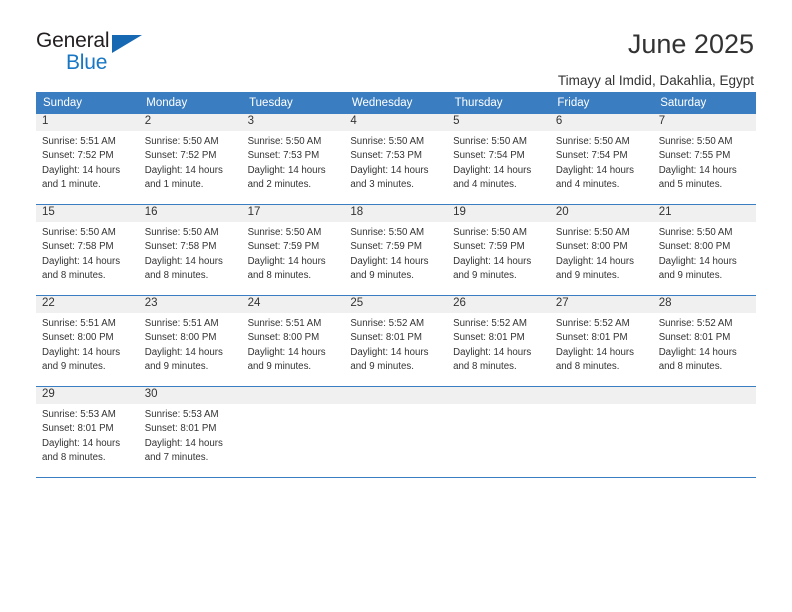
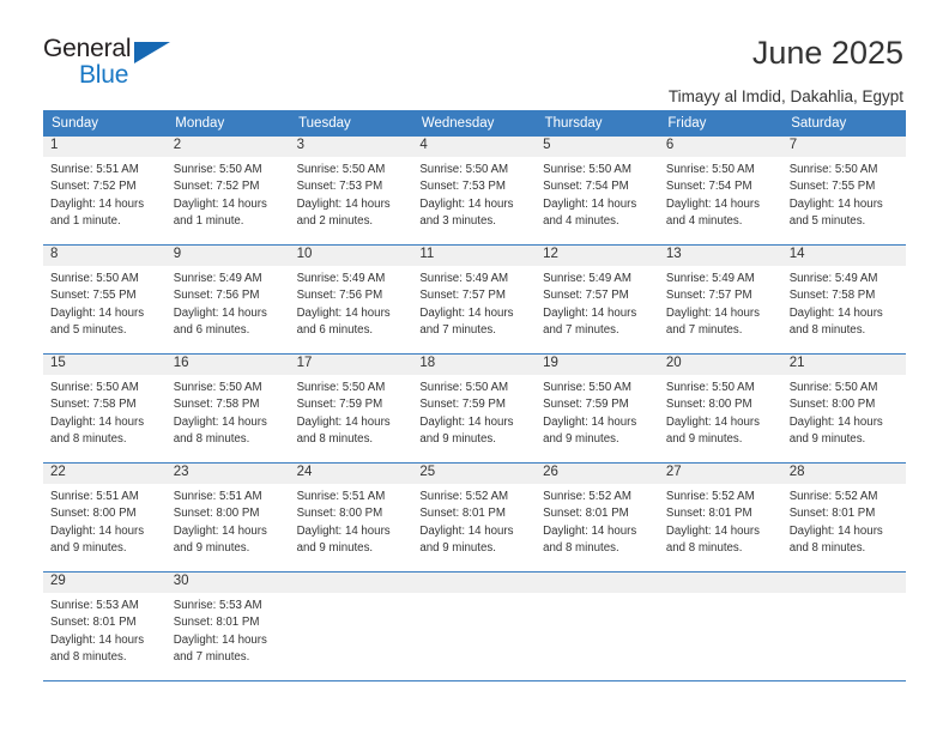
  General
  Blue
  June 2025
  Timayy al Imdid, Dakahlia, Egypt
  Sunday	Monday	Tuesday	Wednesday	Thursday	Friday	Saturday
  1Sunrise: 5:51 AMSunset: 7:52 PMDaylight: 14 hours and 1 minute.	2Sunrise: 5:50 AMSunset: 7:52 PMDaylight: 14 hours and 1 minute.	3Sunrise: 5:50 AMSunset: 7:53 PMDaylight: 14 hours and 2 minutes.	4Sunrise: 5:50 AMSunset: 7:53 PMDaylight: 14 hours and 3 minutes.	5Sunrise: 5:50 AMSunset: 7:54 PMDaylight: 14 hours and 4 minutes.	6Sunrise: 5:50 AMSunset: 7:54 PMDaylight: 14 hours and 4 minutes.	7Sunrise: 5:50 AMSunset: 7:55 PMDaylight: 14 hours and 5 minutes.
+ 8Sunrise: 5:50 AMSunset: 7:55 PMDaylight: 14 hours and 5 minutes.	9Sunrise: 5:49 AMSunset: 7:56 PMDaylight: 14 hours and 6 minutes.	10Sunrise: 5:49 AMSunset: 7:56 PMDaylight: 14 hours and 6 minutes.	11Sunrise: 5:49 AMSunset: 7:57 PMDaylight: 14 hours and 7 minutes.	12Sunrise: 5:49 AMSunset: 7:57 PMDaylight: 14 hours and 7 minutes.	13Sunrise: 5:49 AMSunset: 7:57 PMDaylight: 14 hours and 7 minutes.	14Sunrise: 5:49 AMSunset: 7:58 PMDaylight: 14 hours and 8 minutes.
  15Sunrise: 5:50 AMSunset: 7:58 PMDaylight: 14 hours and 8 minutes.	16Sunrise: 5:50 AMSunset: 7:58 PMDaylight: 14 hours and 8 minutes.	17Sunrise: 5:50 AMSunset: 7:59 PMDaylight: 14 hours and 8 minutes.	18Sunrise: 5:50 AMSunset: 7:59 PMDaylight: 14 hours and 9 minutes.	19Sunrise: 5:50 AMSunset: 7:59 PMDaylight: 14 hours and 9 minutes.	20Sunrise: 5:50 AMSunset: 8:00 PMDaylight: 14 hours and 9 minutes.	21Sunrise: 5:50 AMSunset: 8:00 PMDaylight: 14 hours and 9 minutes.
  22Sunrise: 5:51 AMSunset: 8:00 PMDaylight: 14 hours and 9 minutes.	23Sunrise: 5:51 AMSunset: 8:00 PMDaylight: 14 hours and 9 minutes.	24Sunrise: 5:51 AMSunset: 8:00 PMDaylight: 14 hours and 9 minutes.	25Sunrise: 5:52 AMSunset: 8:01 PMDaylight: 14 hours and 9 minutes.	26Sunrise: 5:52 AMSunset: 8:01 PMDaylight: 14 hours and 8 minutes.	27Sunrise: 5:52 AMSunset: 8:01 PMDaylight: 14 hours and 8 minutes.	28Sunrise: 5:52 AMSunset: 8:01 PMDaylight: 14 hours and 8 minutes.
  29Sunrise: 5:53 AMSunset: 8:01 PMDaylight: 14 hours and 8 minutes.	30Sunrise: 5:53 AMSunset: 8:01 PMDaylight: 14 hours and 7 minutes.
